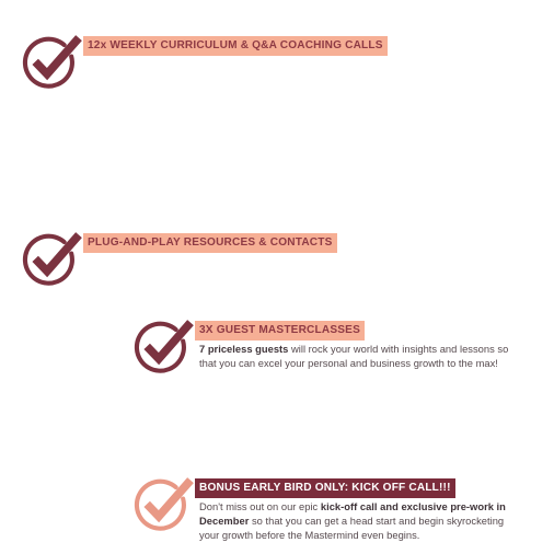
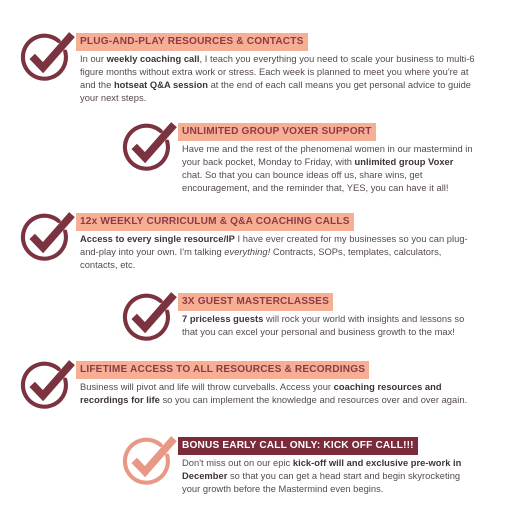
- 12x WEEKLY CURRICULUM & Q&A COACHING CALLS
+ PLUG-AND-PLAY RESOURCES & CONTACTS
+ In our weekly coaching call, I teach you everything you need to scale your business to multi-6 figure months without extra work or stress. Each week is planned to meet you where you're at and the hotseat Q&A session at the end of each call means you get personal advice to guide your next steps.
+ UNLIMITED GROUP VOXER SUPPORT
+ Have me and the rest of the phenomenal women in our mastermind in your back pocket, Monday to Friday, with unlimited group Voxer chat. So that you can bounce ideas off us, share wins, get encouragement, and the reminder that, YES, you can have it all!
- PLUG-AND-PLAY RESOURCES & CONTACTS
+ 12x WEEKLY CURRICULUM & Q&A COACHING CALLS
+ Access to every single resource/IP I have ever created for my businesses so you can plug-and-play into your own. I'm talking everything! Contracts, SOPs, templates, calculators, contacts, etc.
  3X GUEST MASTERCLASSES
  7 priceless guests will rock your world with insights and lessons so that you can excel your personal and business growth to the max!
+ LIFETIME ACCESS TO ALL RESOURCES & RECORDINGS
+ Business will pivot and life will throw curveballs. Access your coaching resources and recordings for life so you can implement the knowledge and resources over and over again.
- BONUS EARLY BIRD ONLY: KICK OFF CALL!!!
+ BONUS EARLY CALL ONLY: KICK OFF CALL!!!
- Don't miss out on our epic kick-off call and exclusive pre-work in December so that you can get a head start and begin skyrocketing your growth before the Mastermind even begins.
+ Don't miss out on our epic kick-off will and exclusive pre-work in December so that you can get a head start and begin skyrocketing your growth before the Mastermind even begins.
